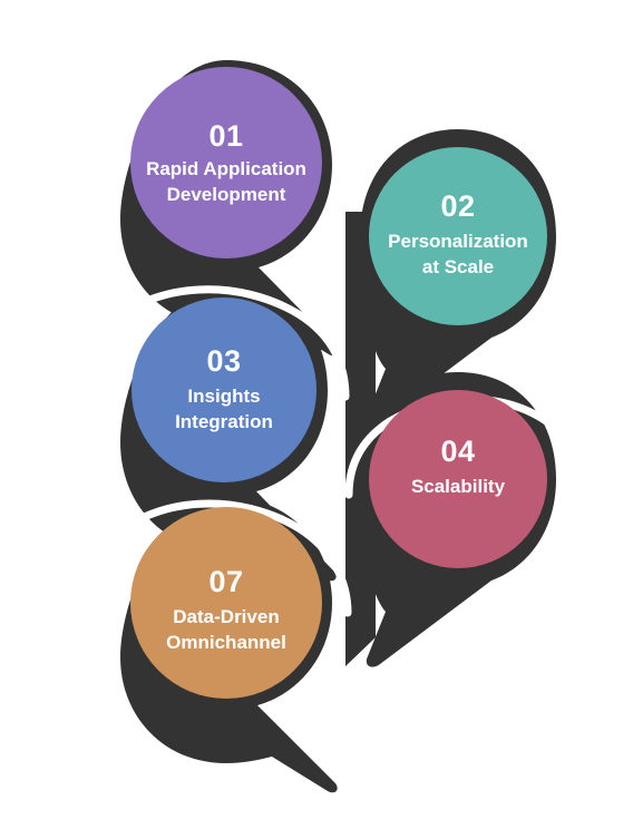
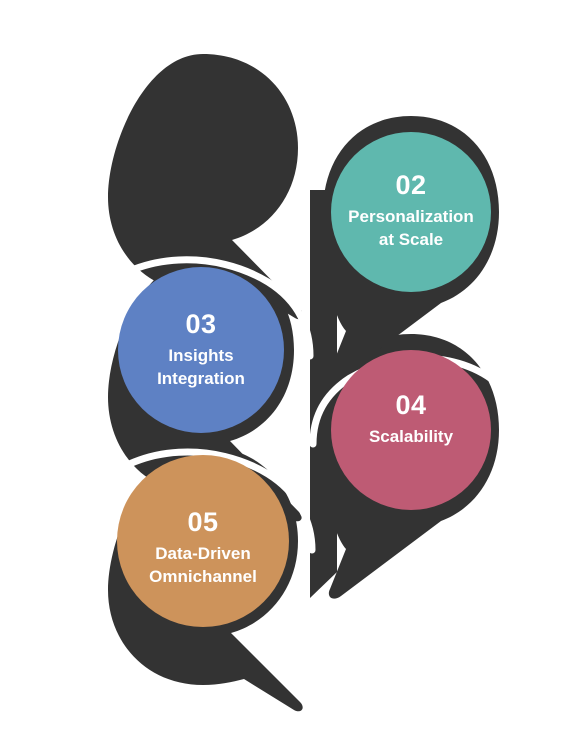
- 01
- Rapid Application
- Development
  02
  Personalization
  at Scale
  03
  Insights
  Integration
  04
  Scalability
- 07
+ 05
  Data-Driven
  Omnichannel
